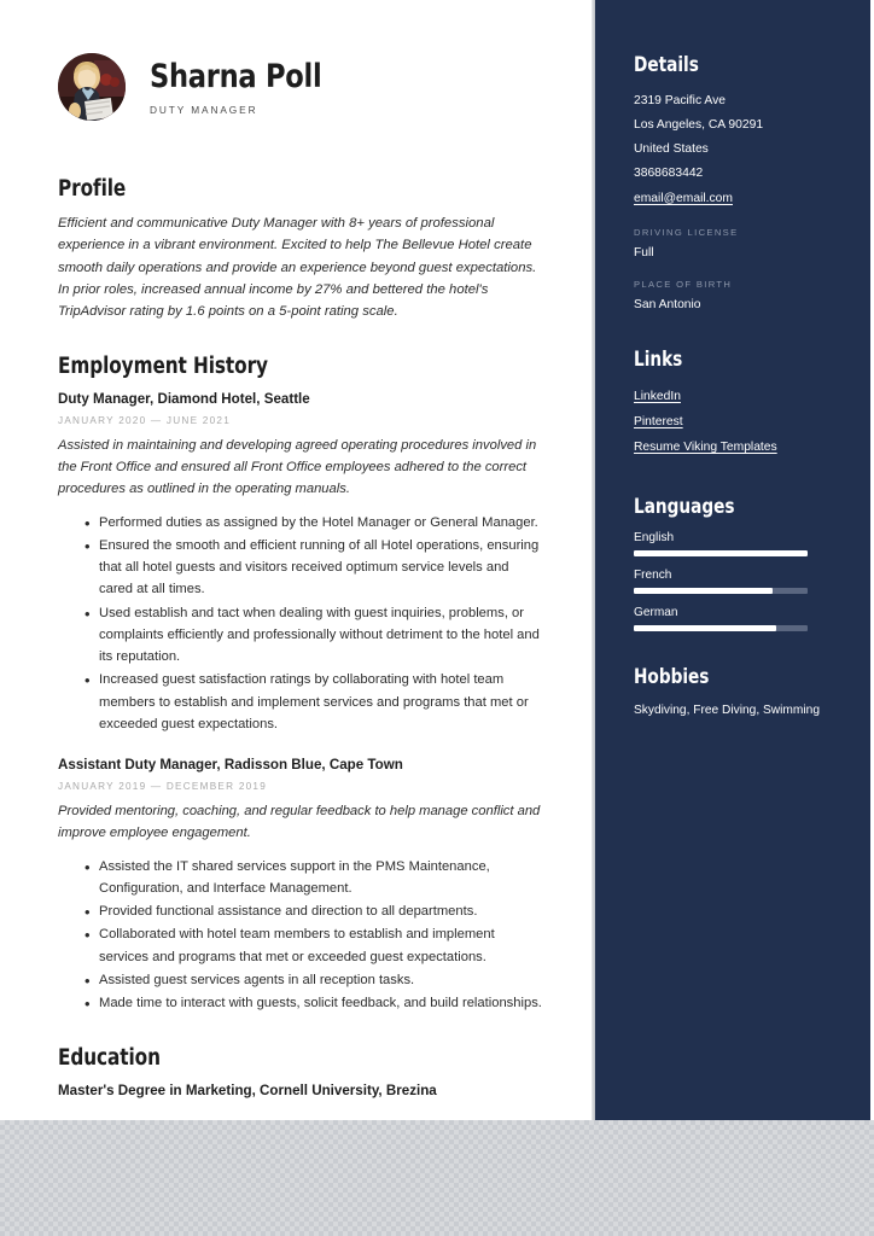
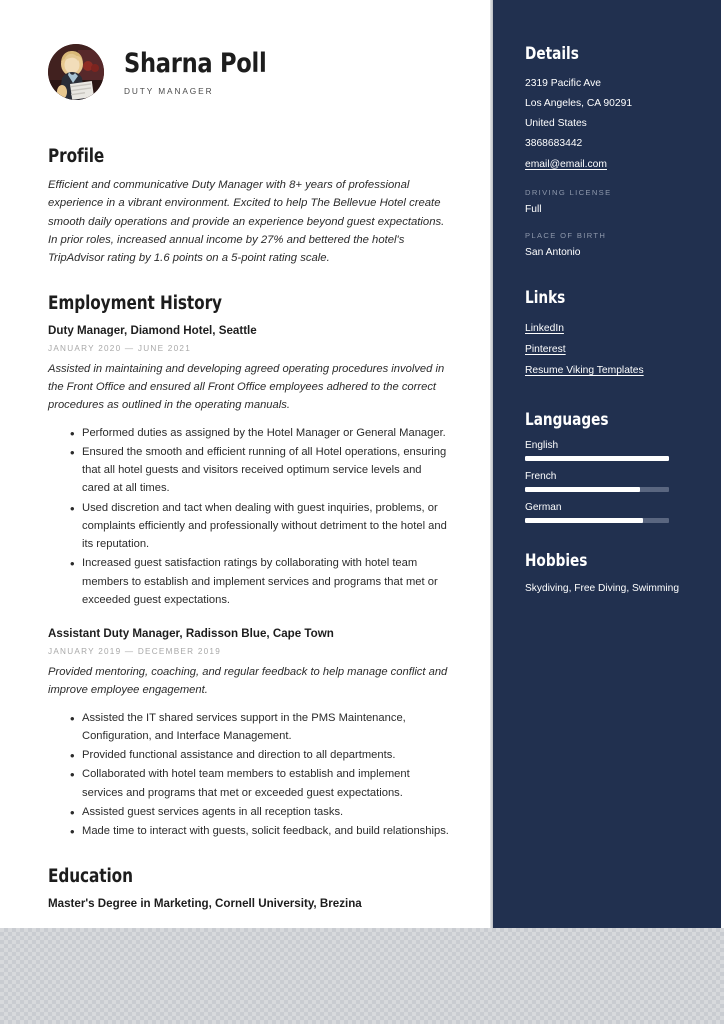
  Sharna Poll
  DUTY MANAGER
  Profile
  Efficient and communicative Duty Manager with 8+ years of professional experience in a vibrant environment. Excited to help The Bellevue Hotel create smooth daily operations and provide an experience beyond guest expectations. In prior roles, increased annual income by 27% and bettered the hotel's TripAdvisor rating by 1.6 points on a 5-point rating scale.
  Employment History
  Duty Manager, Diamond Hotel, Seattle
  JANUARY 2020 — JUNE 2021
  Assisted in maintaining and developing agreed operating procedures involved in the Front Office and ensured all Front Office employees adhered to the correct procedures as outlined in the operating manuals.
  Performed duties as assigned by the Hotel Manager or General Manager.
  Ensured the smooth and efficient running of all Hotel operations, ensuring that all hotel guests and visitors received optimum service levels and cared at all times.
- Used establish and tact when dealing with guest inquiries, problems, or complaints efficiently and professionally without detriment to the hotel and its reputation.
+ Used discretion and tact when dealing with guest inquiries, problems, or complaints efficiently and professionally without detriment to the hotel and its reputation.
  Increased guest satisfaction ratings by collaborating with hotel team members to establish and implement services and programs that met or exceeded guest expectations.
  Assistant Duty Manager, Radisson Blue, Cape Town
  JANUARY 2019 — DECEMBER 2019
  Provided mentoring, coaching, and regular feedback to help manage conflict and improve employee engagement.
  Assisted the IT shared services support in the PMS Maintenance, Configuration, and Interface Management.
  Provided functional assistance and direction to all departments.
  Collaborated with hotel team members to establish and implement services and programs that met or exceeded guest expectations.
  Assisted guest services agents in all reception tasks.
  Made time to interact with guests, solicit feedback, and build relationships.
  Education
  Master's Degree in Marketing, Cornell University, Brezina
  Details
  2319 Pacific Ave
  Los Angeles, CA 90291
  United States
  3868683442
  email@email.com
  DRIVING LICENSE
  Full
  PLACE OF BIRTH
  San Antonio
  Links
  LinkedIn
  Pinterest
  Resume Viking Templates
  Languages
  English
  French
  German
  Hobbies
  Skydiving, Free Diving, Swimming
